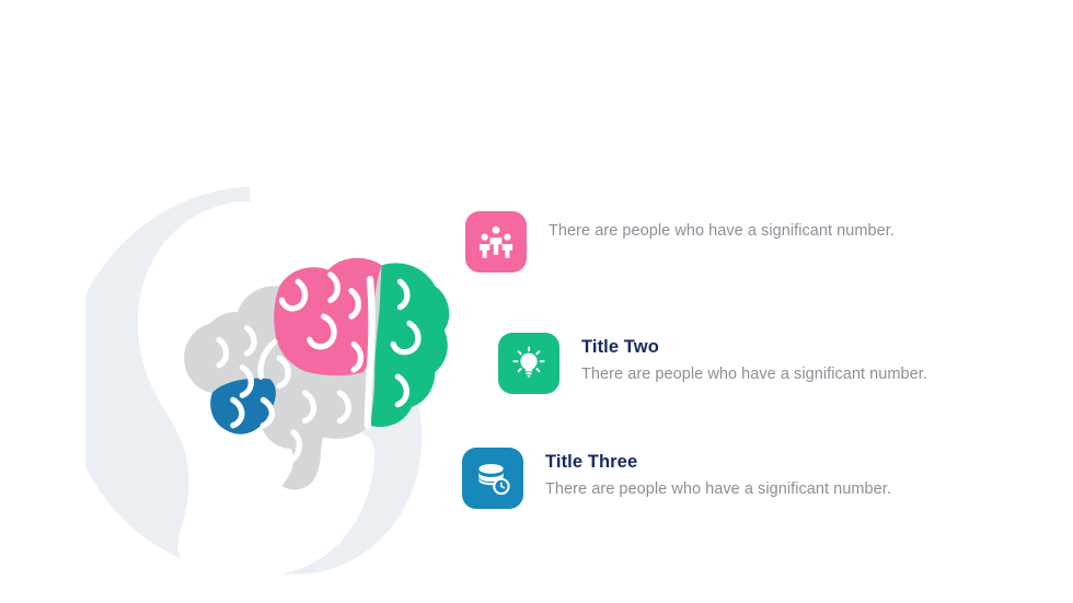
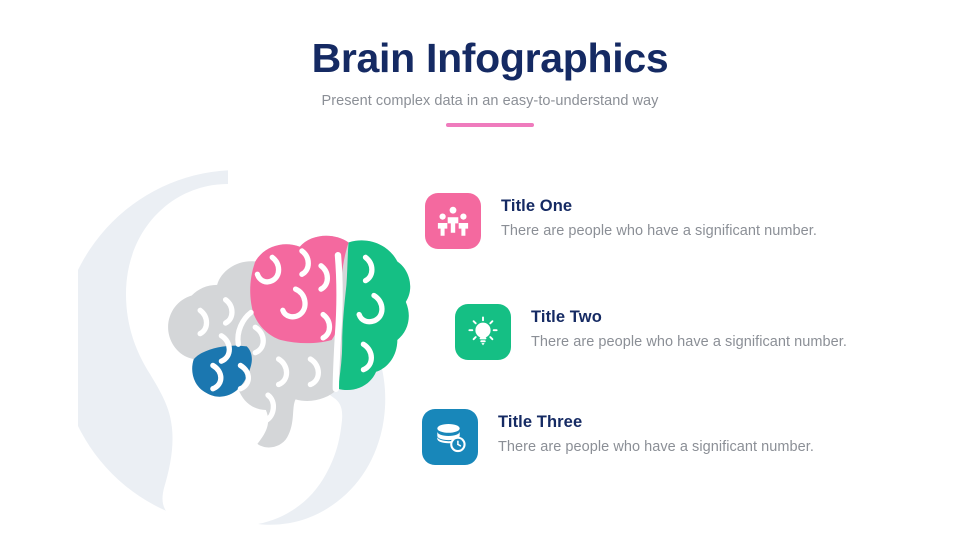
+ Brain Infographics
+ Present complex data in an easy-to-understand way
+ Title One
  There are people who have a significant number.
  Title Two
  There are people who have a significant number.
  Title Three
  There are people who have a significant number.
